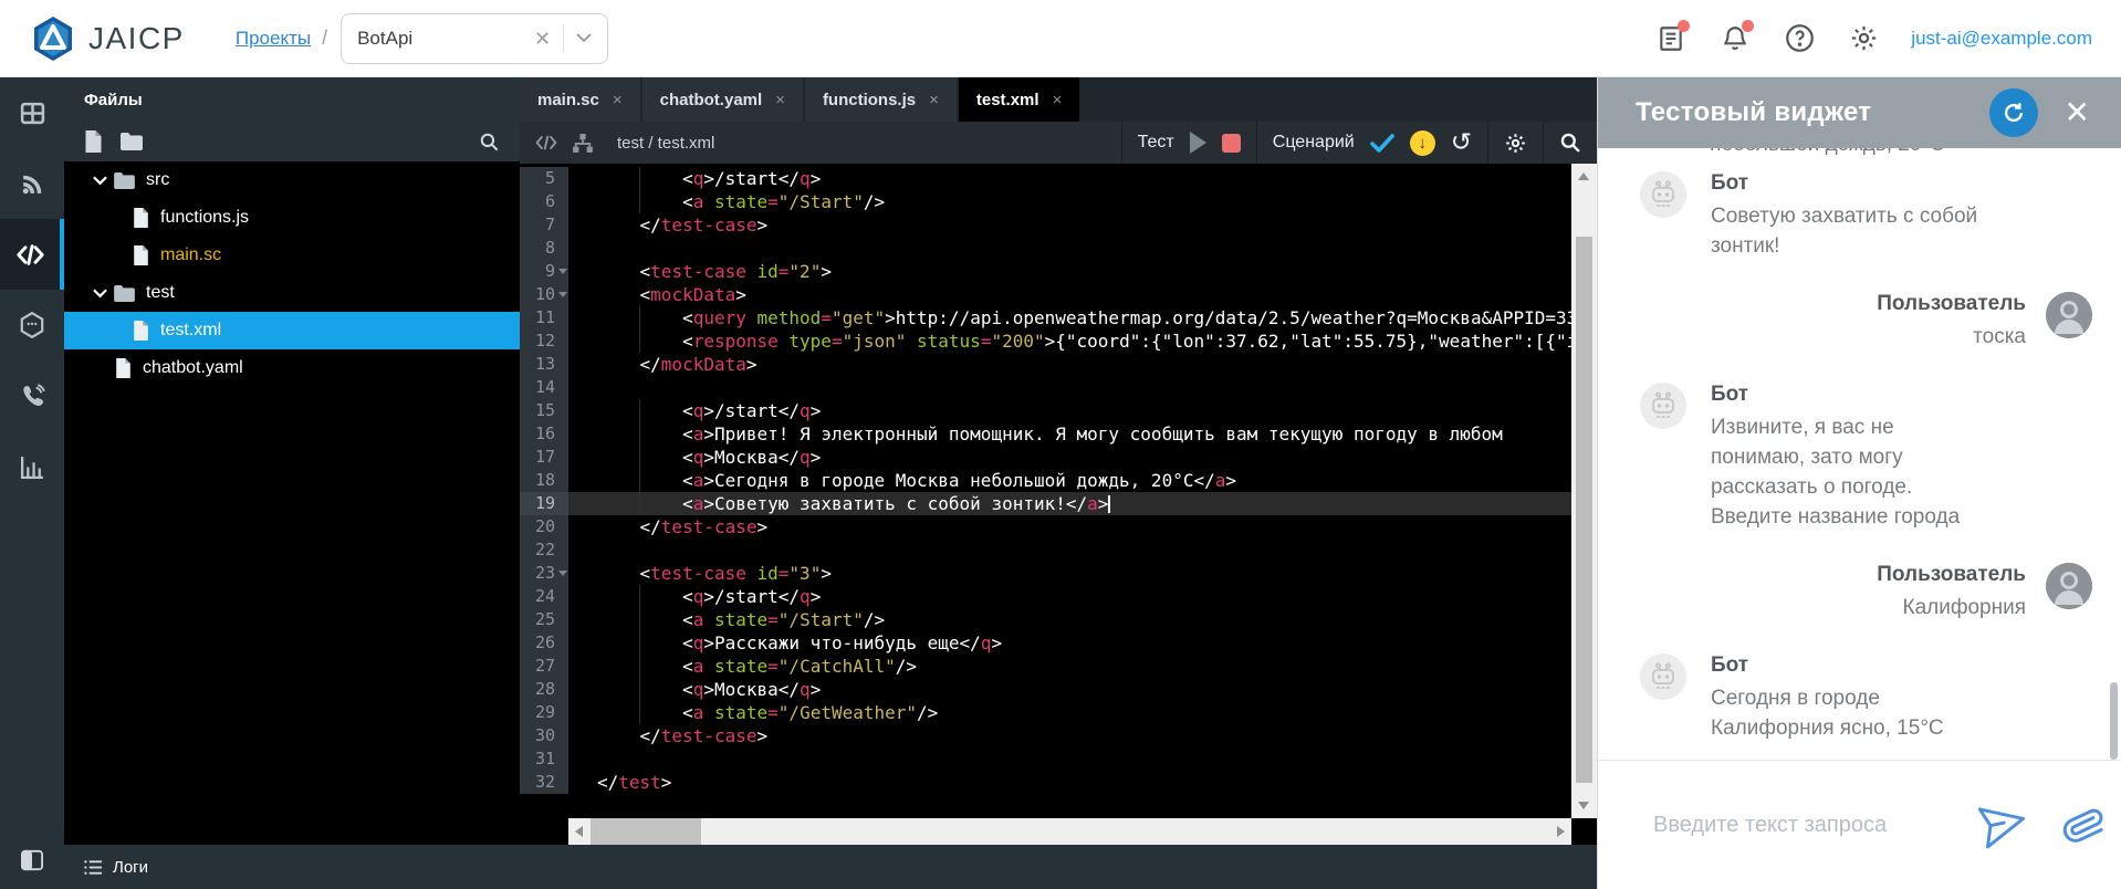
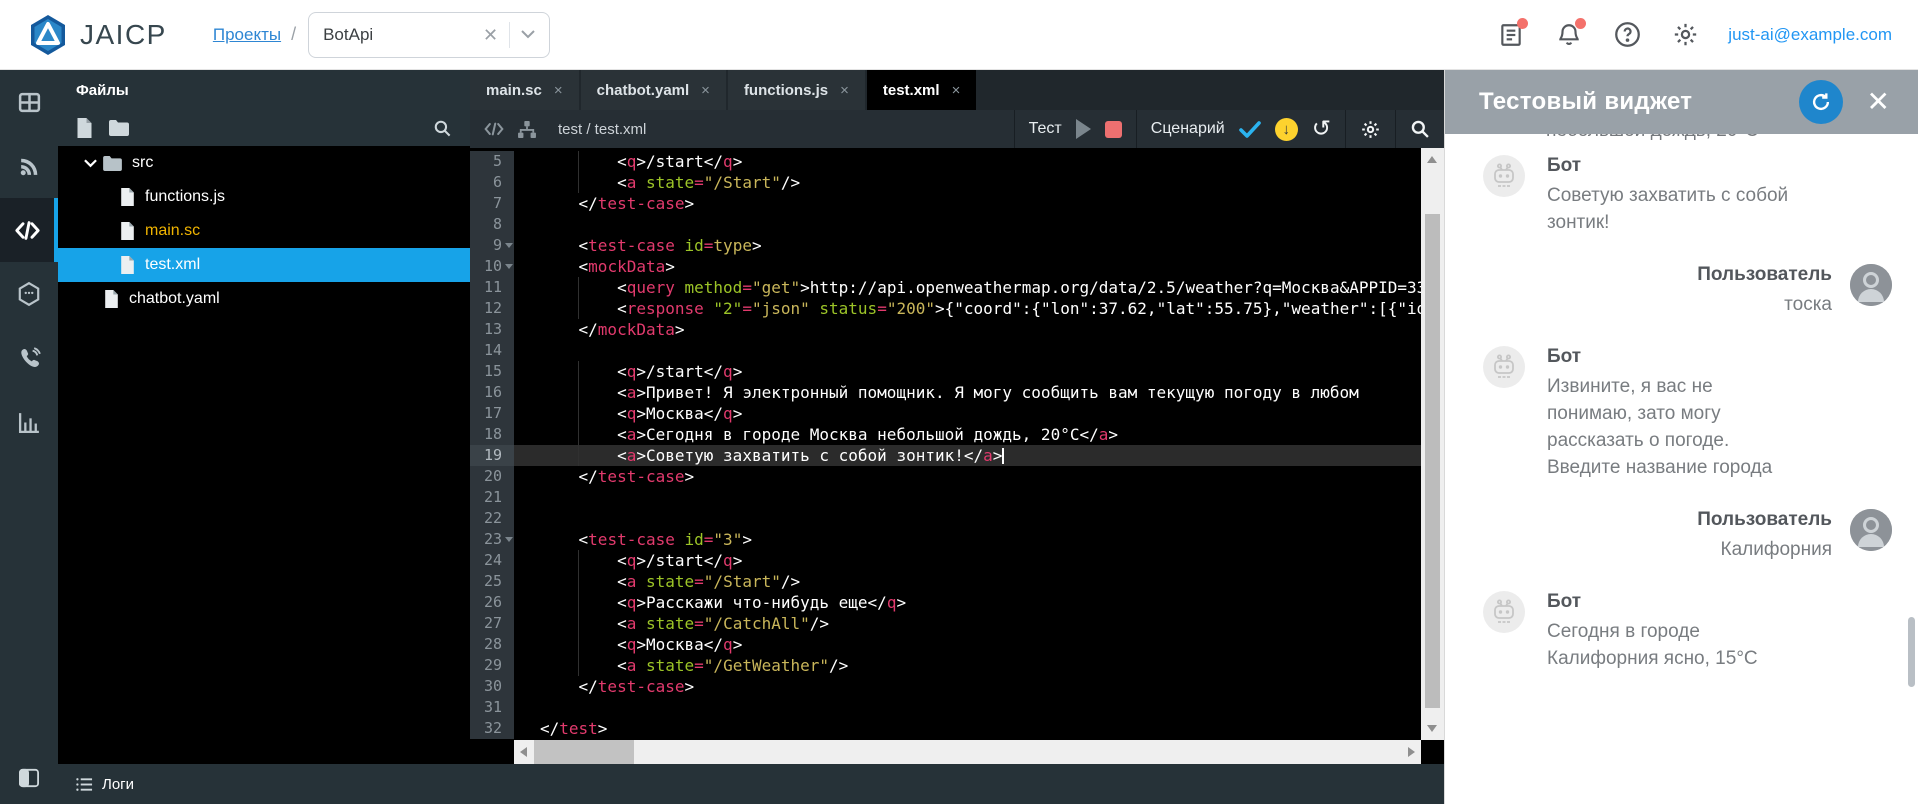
  JAICP
  Проекты
  /
  BotApi
  ✕
  just-ai@example.com
  Файлы
  src
  functions.js
  main.sc
- test
  test.xml
  chatbot.yaml
  Логи
  main.sc
  ×
  chatbot.yaml
  ×
  functions.js
  ×
  test.xml
  ×
  test / test.xml
  Тест
  Сценарий
  ↓
  ↺
  5
  <q>/start</q>
  6
  <a state="/Start"/>
  7
  </test-case>
  8
  9
- <test-case id="2">
+ <test-case id=type>
  10
  <mockData>
  11
  <query method="get">http://api.openweathermap.org/data/2.5/weather?q=Москва&APPID=3
  12
- <response type="json" status="200">{"coord":{"lon":37.62,"lat":55.75},"weather":[{"
+ <response "2"="json" status="200">{"coord":{"lon":37.62,"lat":55.75},"weather":[{"i
  13
  </mockData>
  14
  15
  <q>/start</q>
  16
  <a>Привет! Я электронный помощник. Я могу сообщить вам текущую погоду в любом
  17
  <q>Москва</q>
  18
  <a>Сегодня в городе Москва небольшой дождь, 20°C</a>
  19
  <a>Советую захватить с собой зонтик!</a>
  20
  </test-case>
+ 21
  22
  23
  <test-case id="3">
  24
  <q>/start</q>
  25
  <a state="/Start"/>
  26
  <q>Расскажи что-нибудь еще</q>
  27
  <a state="/CatchAll"/>
  28
  <q>Москва</q>
  29
  <a state="/GetWeather"/>
  30
  </test-case>
  31
  32
  </test>
  Тестовый виджет
  ✕
  Бот
  Советую захватить с собой зонтик!
  Пользователь
  тоска
  Бот
  Извините, я вас не понимаю, зато могу рассказать о погоде. Введите название города
  Пользователь
  Калифорния
  Бот
  Сегодня в городе Калифорния ясно, 15°C
- Введите текст запроса
